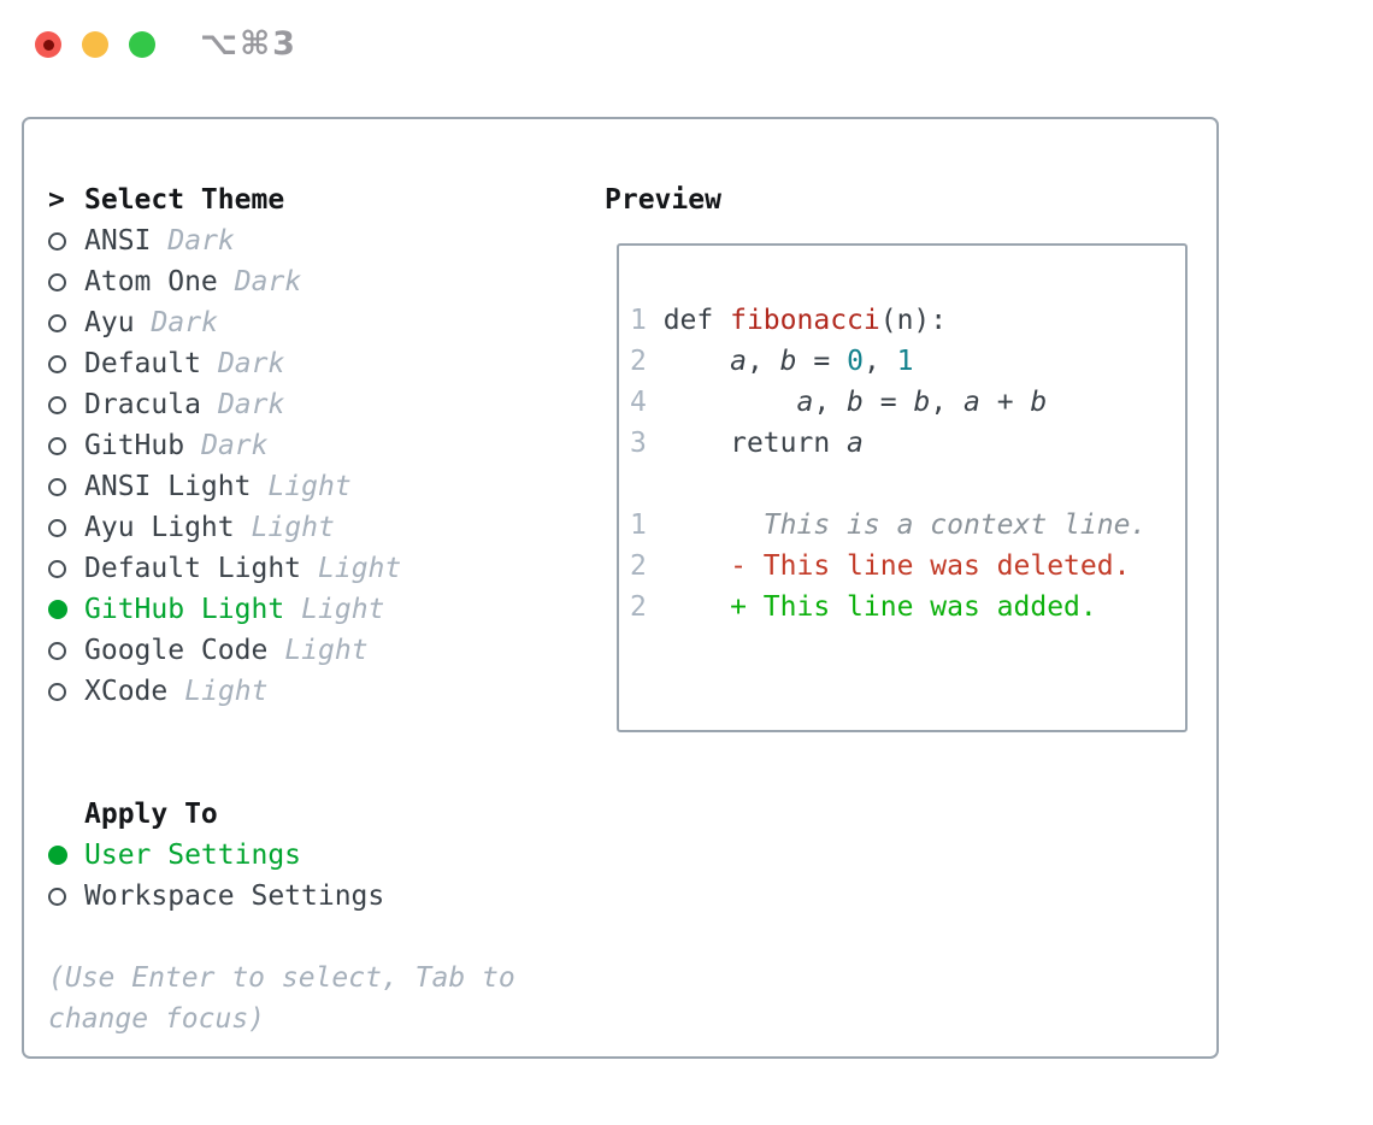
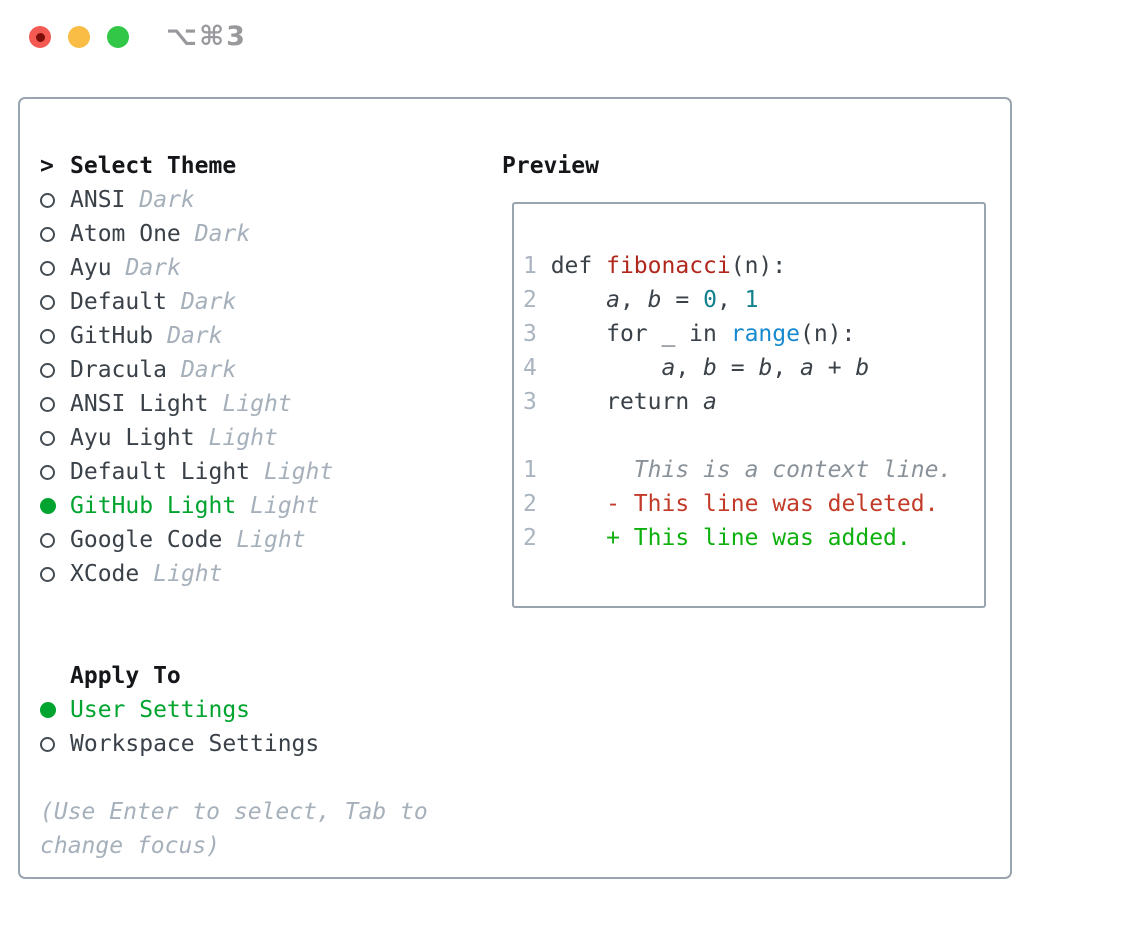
  ⌥⌘3
  >
  Select Theme
  ANSI
  Dark
  Atom One
  Dark
  Ayu
  Dark
  Default
  Dark
- Dracula
+ GitHub
  Dark
- GitHub
+ Dracula
  Dark
  ANSI Light
  Light
  Ayu Light
  Light
  Default Light
  Light
  GitHub Light
  Light
  Google Code
  Light
  XCode
  Light
  Apply To
  User Settings
  Workspace Settings
  (Use Enter to select, Tab to change focus)
  Preview
  1 def fibonacci(n):
  2 a, b = 0, 1
+ 3 for _ in range(n):
  4 a, b = b, a + b
  3 return a
  1 This is a context line.
  2 - This line was deleted.
  2 + This line was added.
